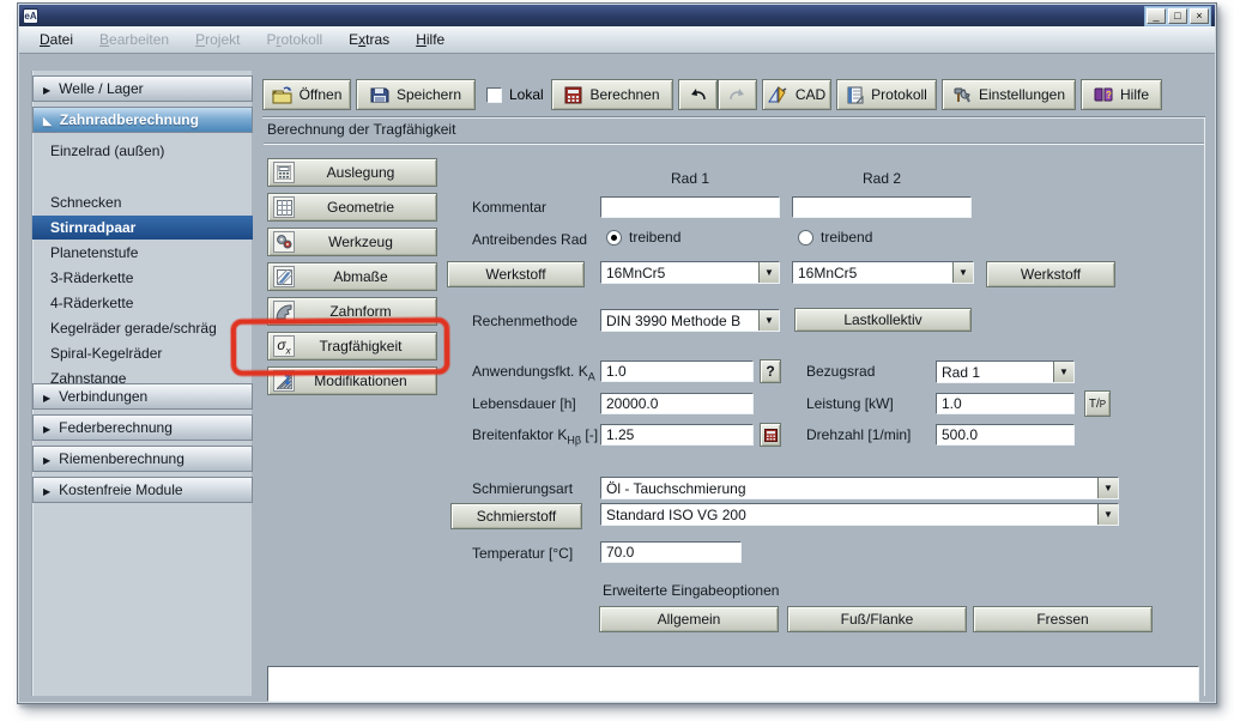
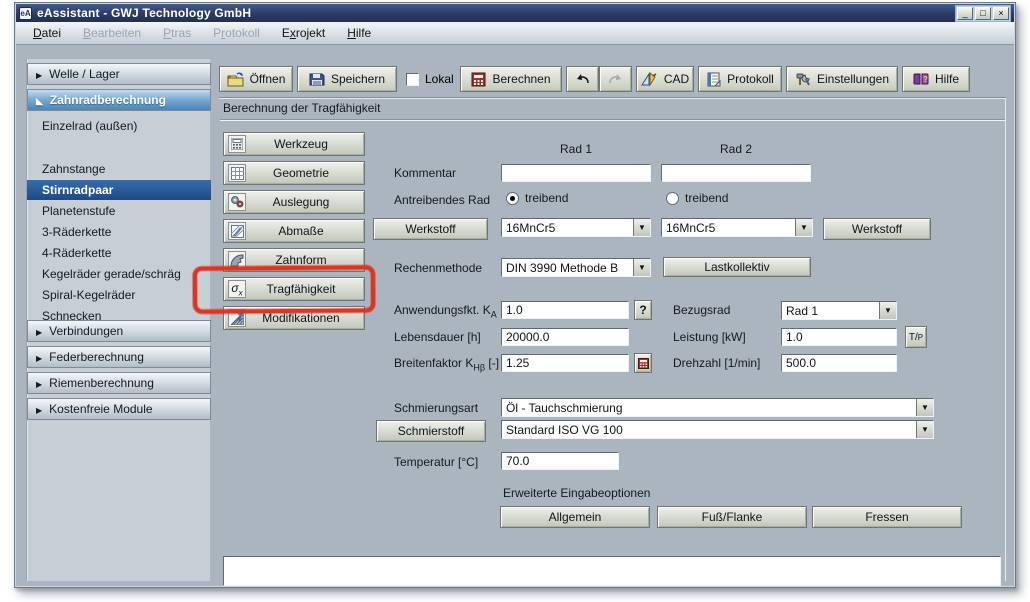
  eA
+ eAssistant - GWJ Technology GmbH
  _
  □
  ×
  Datei
  Bearbeiten
- Projekt
+ Ptras
  Protokoll
- Extras
+ Exrojekt
  Hilfe
  Welle / Lager
  Zahnradberechnung
  Einzelrad (außen)
- Schnecken
+ Zahnstange
  Stirnradpaar
  Planetenstufe
  3-Räderkette
  4-Räderkette
  Kegelräder gerade/schräg
  Spiral-Kegelräder
- Zahnstange
+ Schnecken
  Verbindungen
  Federberechnung
  Riemenberechnung
  Kostenfreie Module
  Öffnen
  Speichern
  Lokal
  Berechnen
  CAD
  Protokoll
  Einstellungen
  ?
  Hilfe
  Berechnung der Tragfähigkeit
- Auslegung
+ Werkzeug
  Geometrie
- Werkzeug
+ Auslegung
  Abmaße
  Zahnform
  σx
  Tragfähigkeit
  Modifikationen
  Rad 1
  Rad 2
  Kommentar
  Antreibendes Rad
  treibend
  treibend
  Werkstoff
  16MnCr5
  16MnCr5
  Werkstoff
  Rechenmethode
  DIN 3990 Methode B
  Lastkollektiv
  Anwendungsfkt. KA
  1.0
  ?
  Bezugsrad
  Rad 1
  Lebensdauer [h]
  20000.0
  Leistung [kW]
  1.0
  T/
  P
  Breitenfaktor KHβ [-]
  1.25
  Drehzahl [1/min]
  500.0
  Schmierungsart
  Öl - Tauchschmierung
  Schmierstoff
- Standard ISO VG 200
+ Standard ISO VG 100
  Temperatur [°C]
  70.0
  Erweiterte Eingabeoptionen
  Allgemein
  Fuß/Flanke
  Fressen
